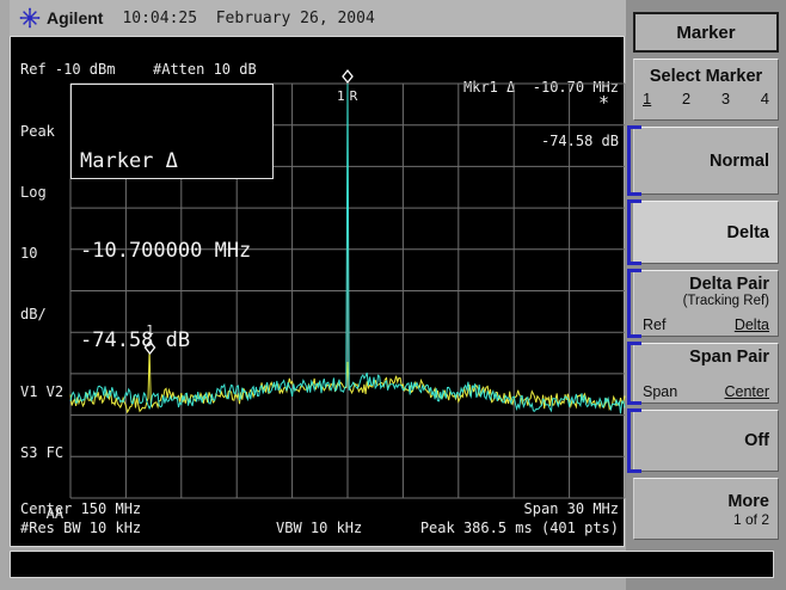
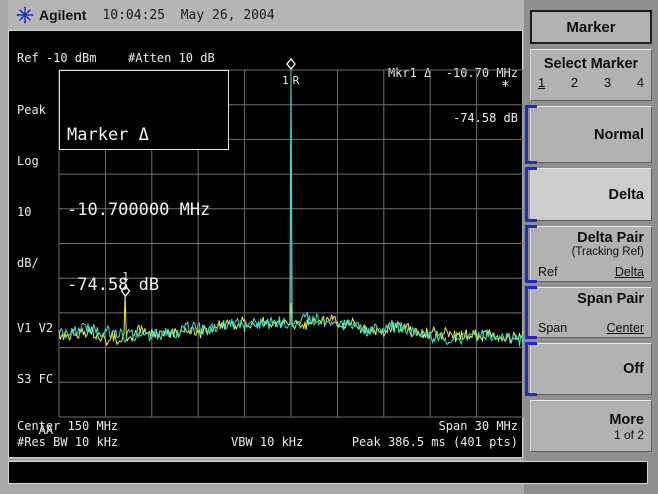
  Agilent
- 10:04:25 February 26, 2004
+ 10:04:25 May 26, 2004
  Ref -10 dBm
  #Atten 10 dB
  Mkr1 Δ -10.70 MHz
  -74.58 dB
  Peak
  Log
  10
  dB/
  V1 V2
  S3 FC
  AA
  1R
  1
  Marker Δ
  -10.700000 MHz
  -74.58 dB
  *
  Center 150 MHz
  Span 30 MHz
  #Res BW 10 kHz
  VBW 10 kHz
  Peak 386.5 ms (401 pts)
  Marker
  Select Marker
  1
  2
  3
  4
  Normal
  Delta
  Delta Pair
  (Tracking Ref)
  Ref
  Delta
  Span Pair
  Span
  Center
  Off
  More
  1 of 2
